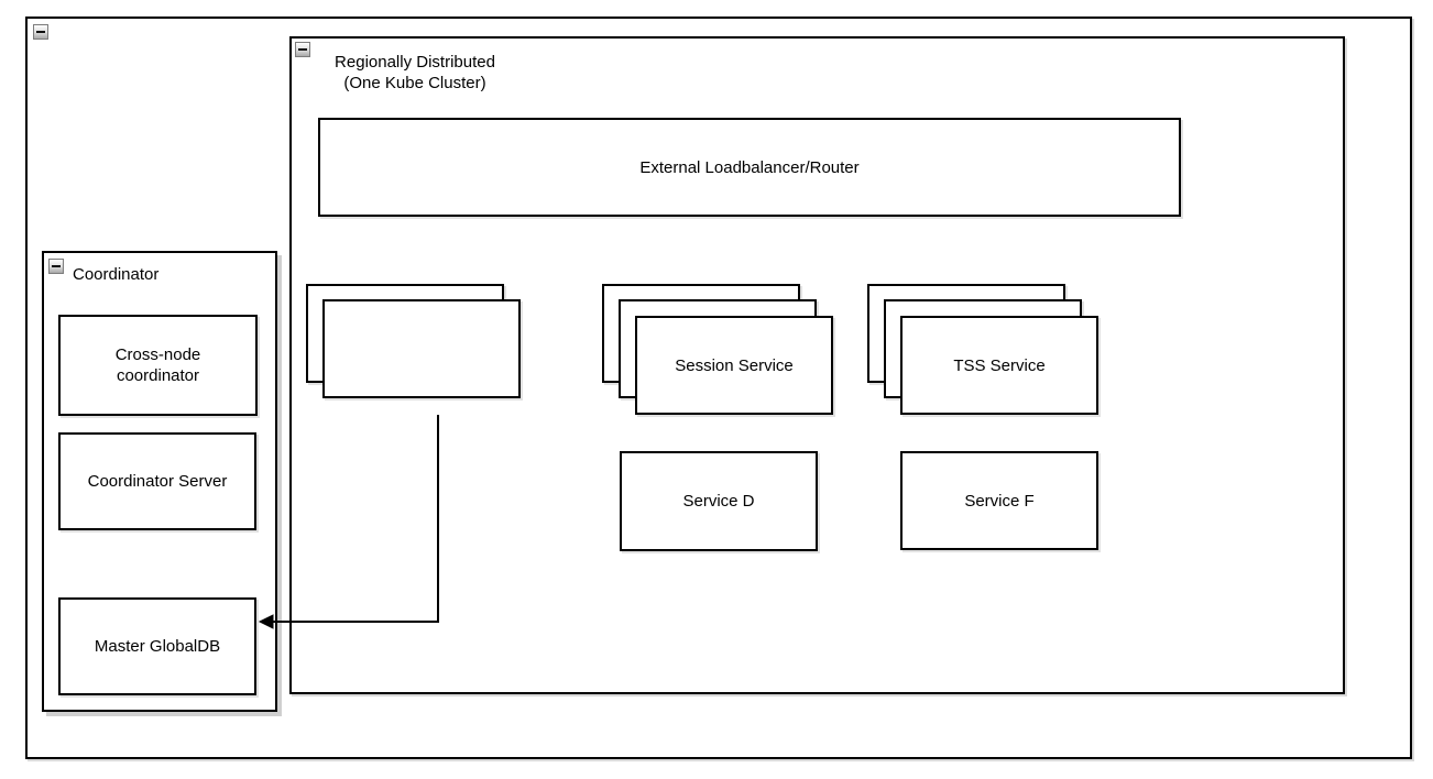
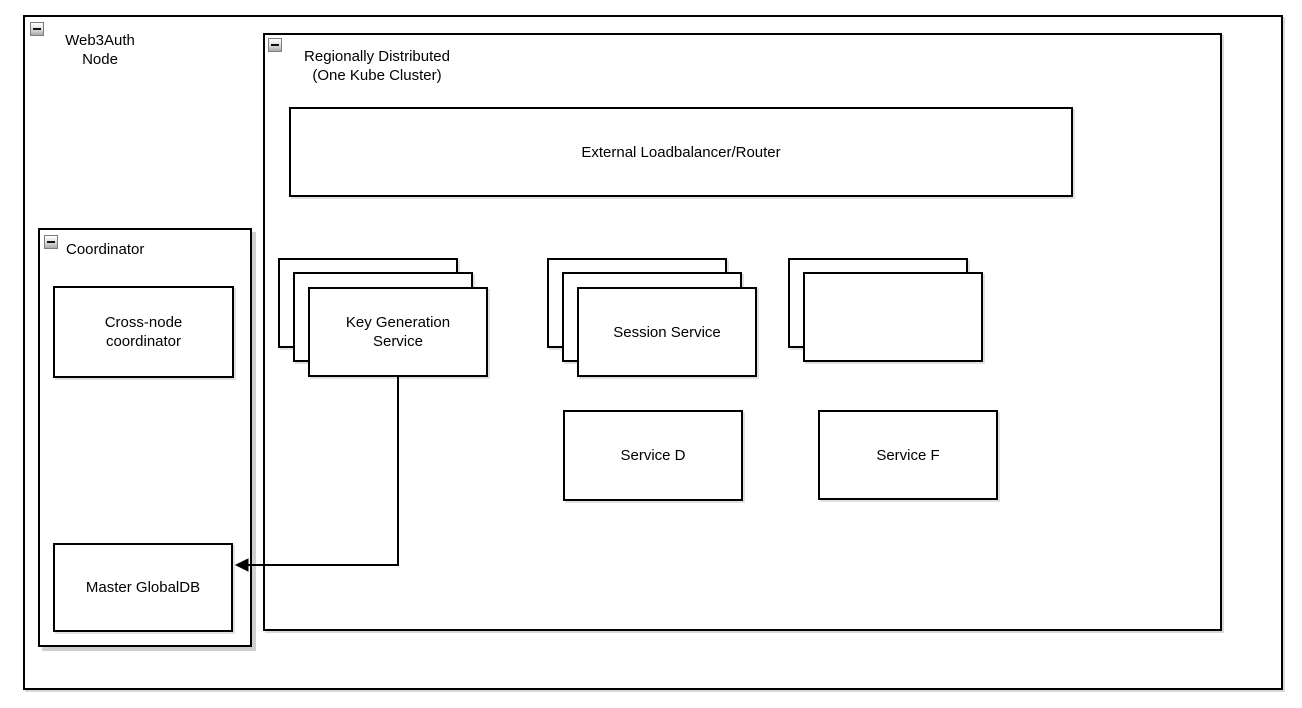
+ Web3Auth
+ Node
  Regionally Distributed
  (One Kube Cluster)
  External Loadbalancer/Router
+ Key Generation
+ Service
  Session Service
- TSS Service
  Service D
  Service F
  Coordinator
  Cross-node
  coordinator
- Coordinator Server
  Master GlobalDB
